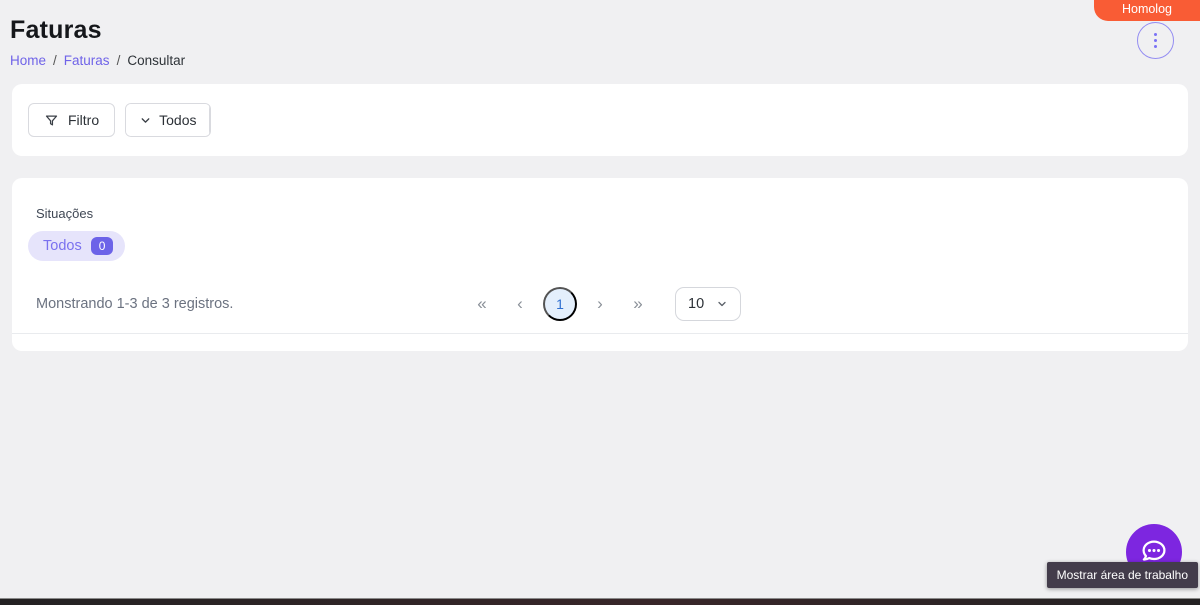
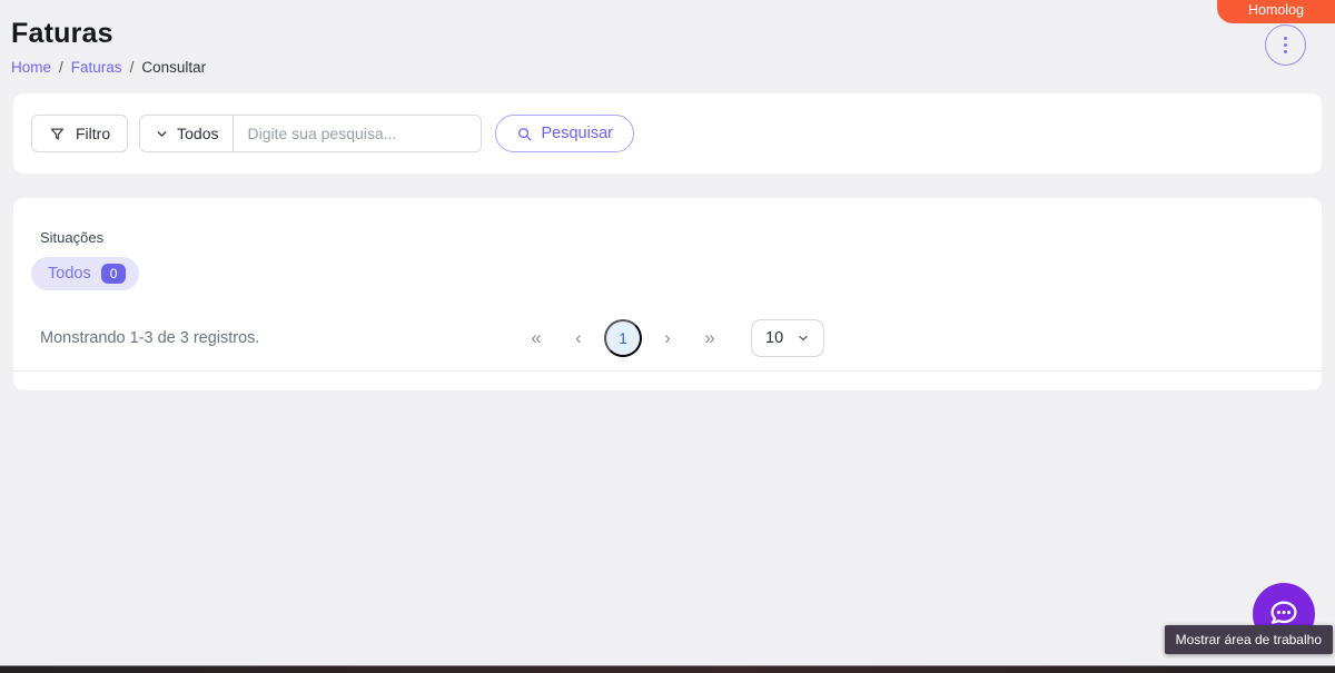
  Homolog
  Faturas
  Home
  /
  Faturas
  /
  Consultar
  Filtro
  Todos
+ Digite sua pesquisa...
+ Pesquisar
  Situações
  Todos
  0
  Monstrando 1-3 de 3 registros.
  «
  ‹
  1
  ›
  »
  10
  Mostrar área de trabalho
